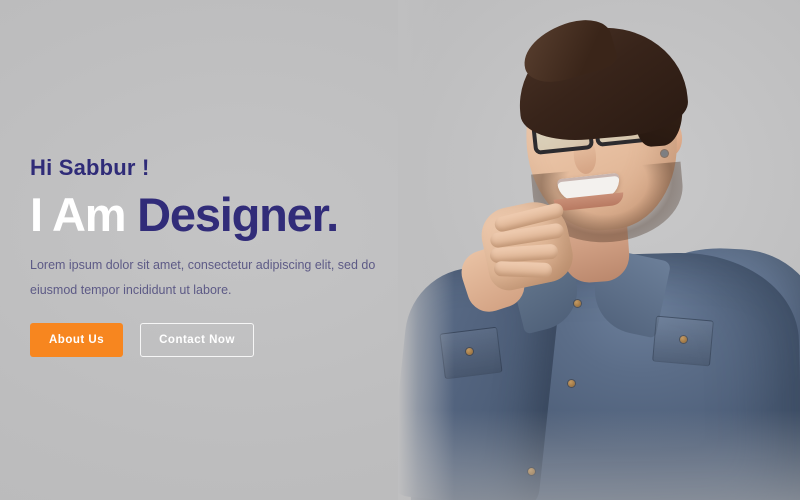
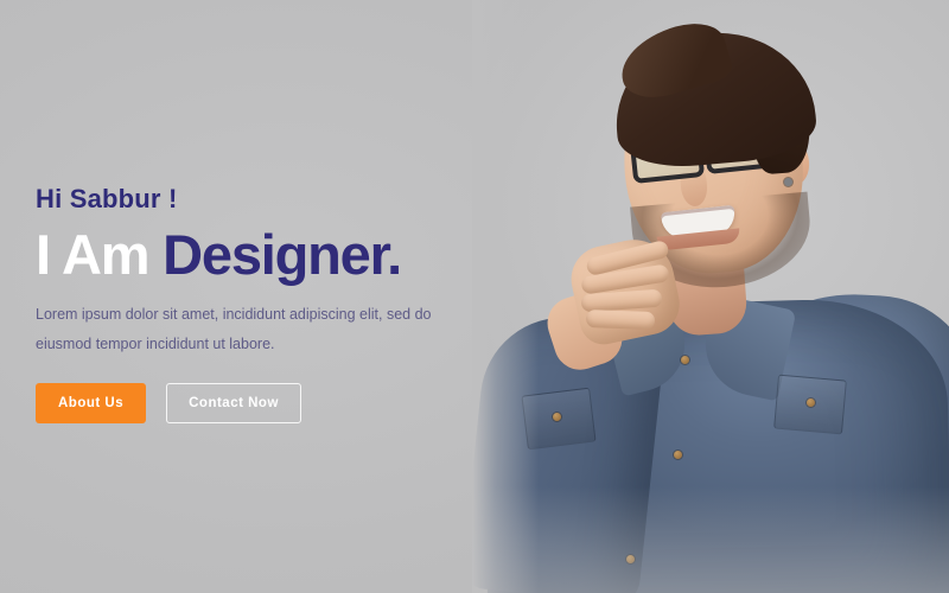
  Hi Sabbur !
  I Am Designer.
- Lorem ipsum dolor sit amet, consectetur adipiscing elit, sed do eiusmod tempor incididunt ut labore.
+ Lorem ipsum dolor sit amet, incididunt adipiscing elit, sed do eiusmod tempor incididunt ut labore.
  About Us
  Contact Now
